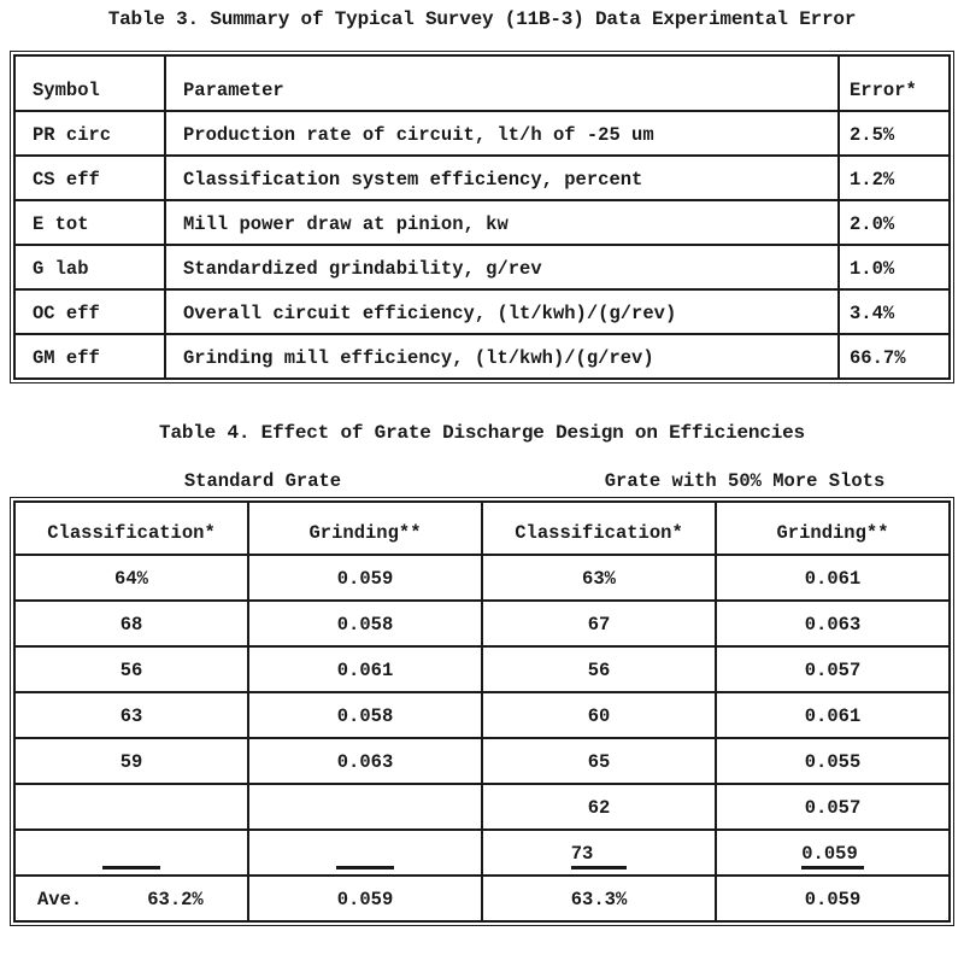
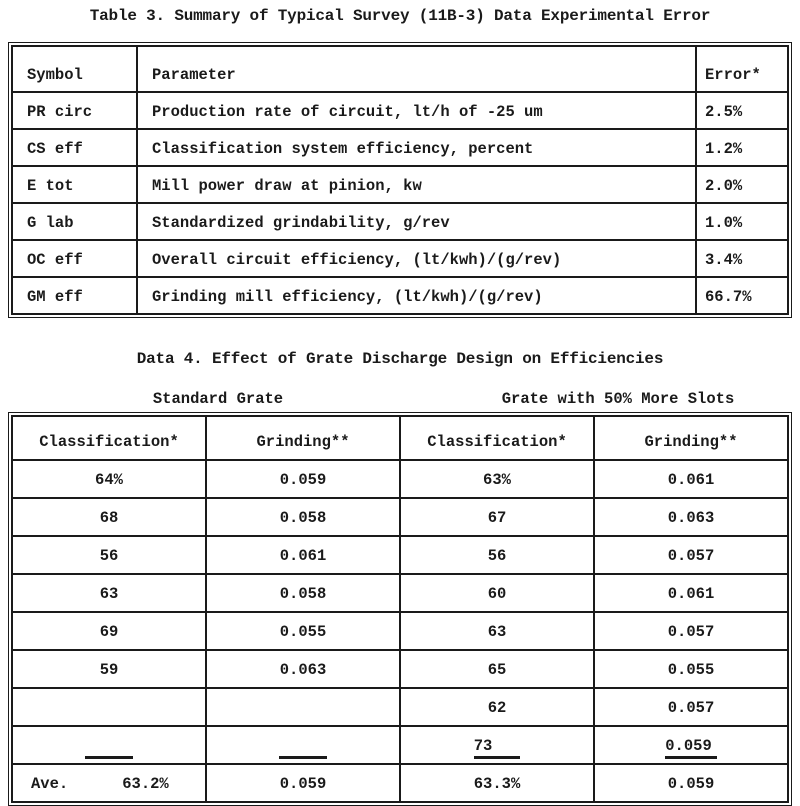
  Table 3. Summary of Typical Survey (11B-3) Data Experimental Error
  Symbol	Parameter	Error*
  PR circ	Production rate of circuit, lt/h of -25 um	2.5%
  CS eff	Classification system efficiency, percent	1.2%
  E tot	Mill power draw at pinion, kw	2.0%
  G lab	Standardized grindability, g/rev	1.0%
  OC eff	Overall circuit efficiency, (lt/kwh)/(g/rev)	3.4%
  GM eff	Grinding mill efficiency, (lt/kwh)/(g/rev)	66.7%
- Table 4. Effect of Grate Discharge Design on Efficiencies
+ Data 4. Effect of Grate Discharge Design on Efficiencies
  Standard Grate
  Grate with 50% More Slots
  Classification*	Grinding**	Classification*	Grinding**
  64%	0.059	63%	0.061
  68	0.058	67	0.063
  56	0.061	56	0.057
  63	0.058	60	0.061
+ 69	0.055	63	0.057
  59	0.063	65	0.055
  		62	0.057
  		73	0.059
  Ave. 63.2%	0.059	63.3%	0.059
